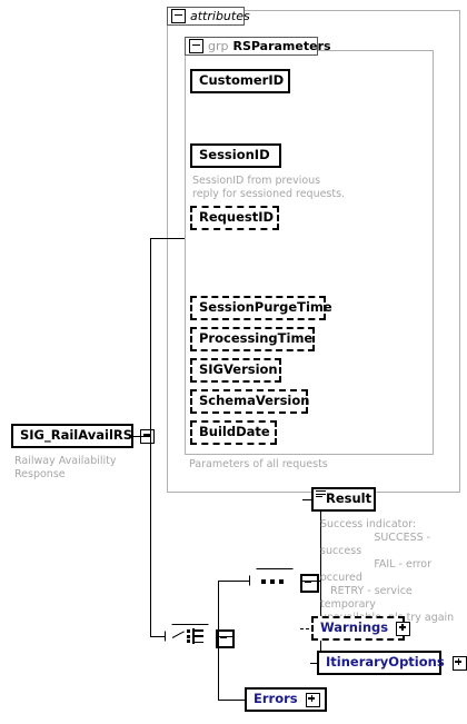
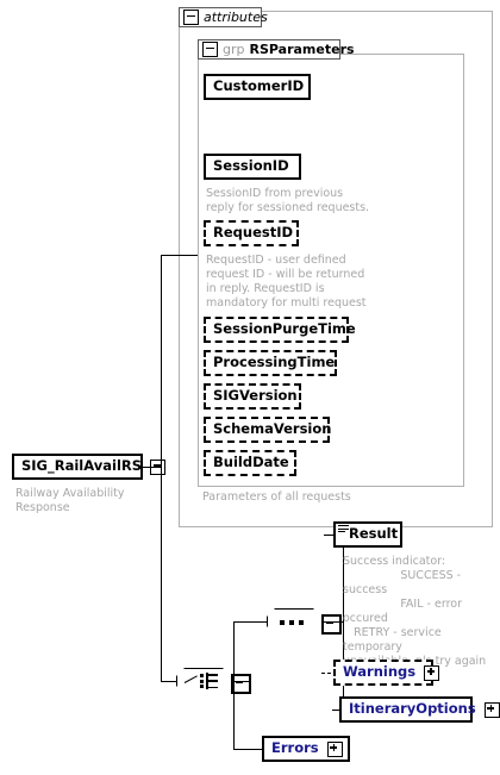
  attributes
  grp
  RSParameters
  CustomerID
  SessionID
  SessionID from previous
  reply for sessioned requests.
  RequestID
+ RequestID - user defined
+ request ID - will be returned
+ in reply. RequestID is
+ mandatory for multi request
  SessionPurgeTime
  ProcessingTime
  SIGVersion
  SchemaVersion
  BuildDate
  Parameters of all requests
  SIG_RailAvailRS
  Railway Availability
  Response
  Result
  Success indicator:
  SUCCESS -
  success
  FAIL - error
  occured
  RETRY - service temporary
  Warnings
  ItineraryOptions
  Errors
